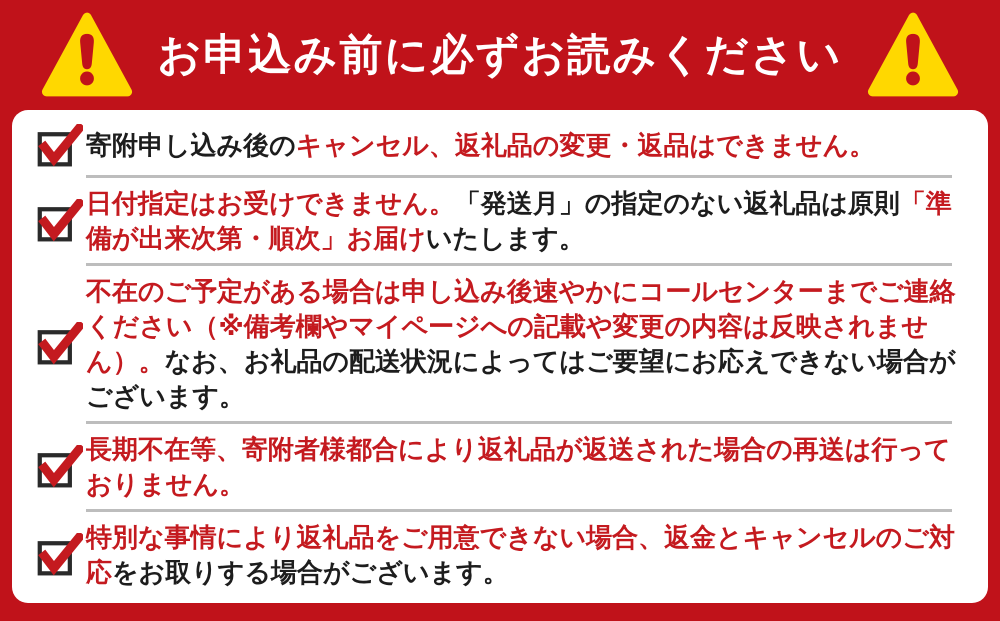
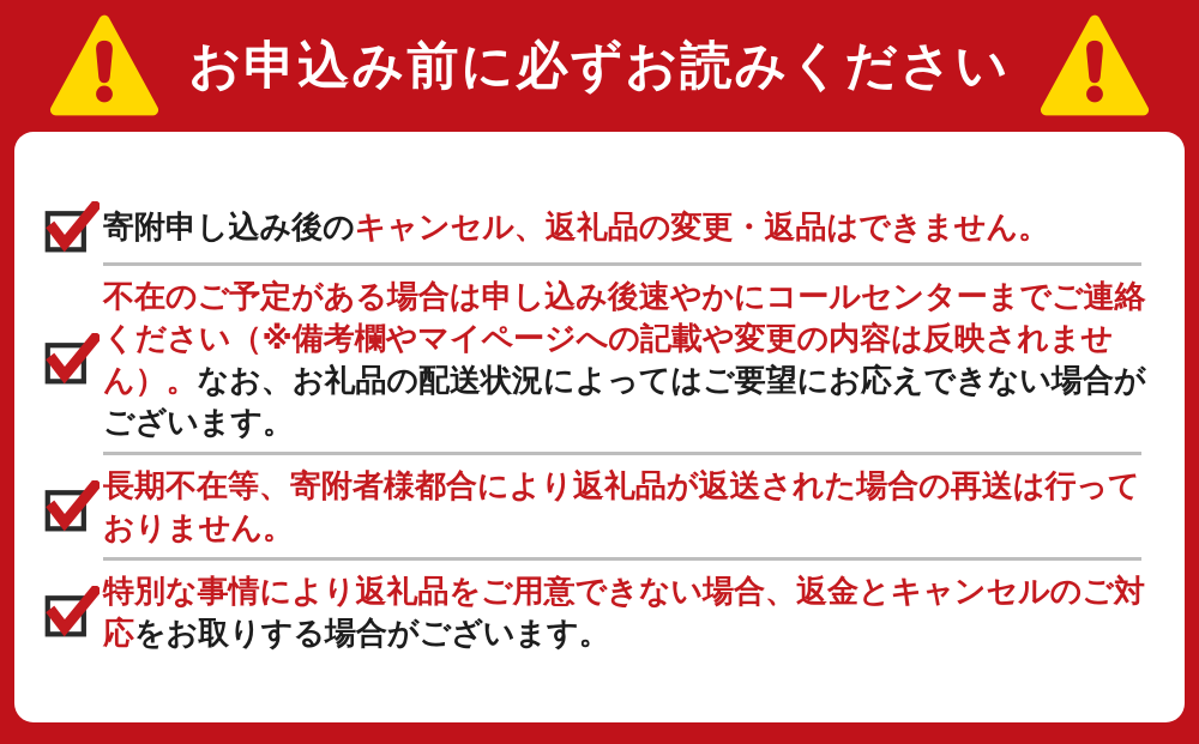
  お申込み前に必ずお読みください
  寄附申し込み後のキャンセル、返礼品の変更・返品はできません。
- 日付指定はお受けできません。「発送月」の指定のない返礼品は原則「準備が出来次第・順次」お届けいたします。
  不在のご予定がある場合は申し込み後速やかにコールセンターまでご連絡ください（※備考欄やマイページへの記載や変更の内容は反映されません）。なお、お礼品の配送状況によってはご要望にお応えできない場合がございます。
  長期不在等、寄附者様都合により返礼品が返送された場合の再送は行っておりません。
  特別な事情により返礼品をご用意できない場合、返金とキャンセルのご対応をお取りする場合がございます。
